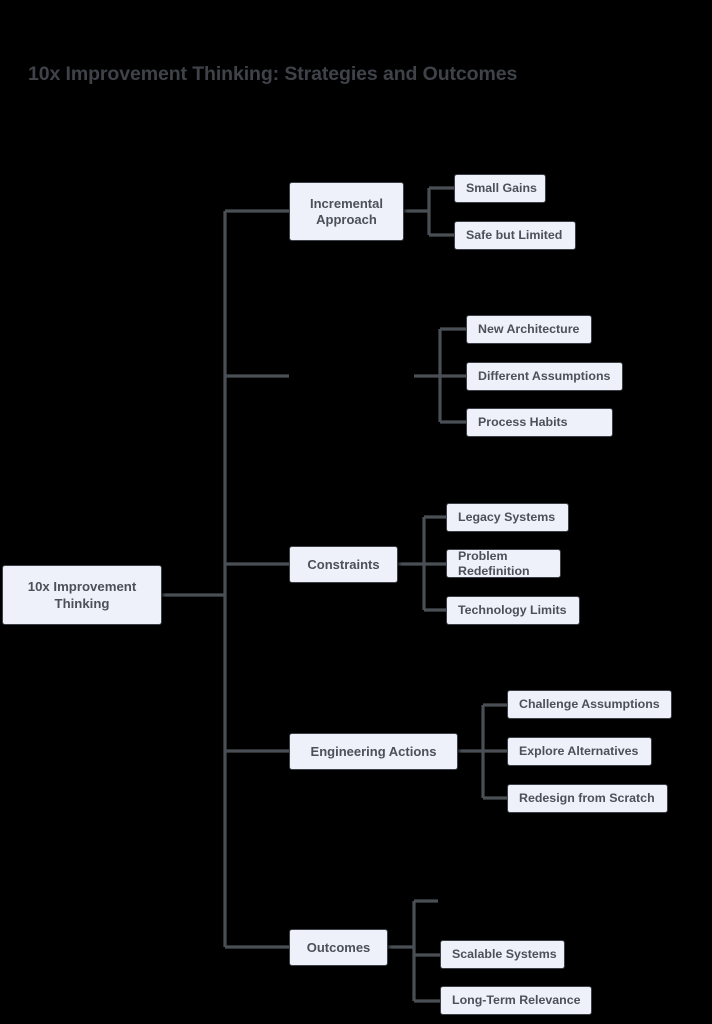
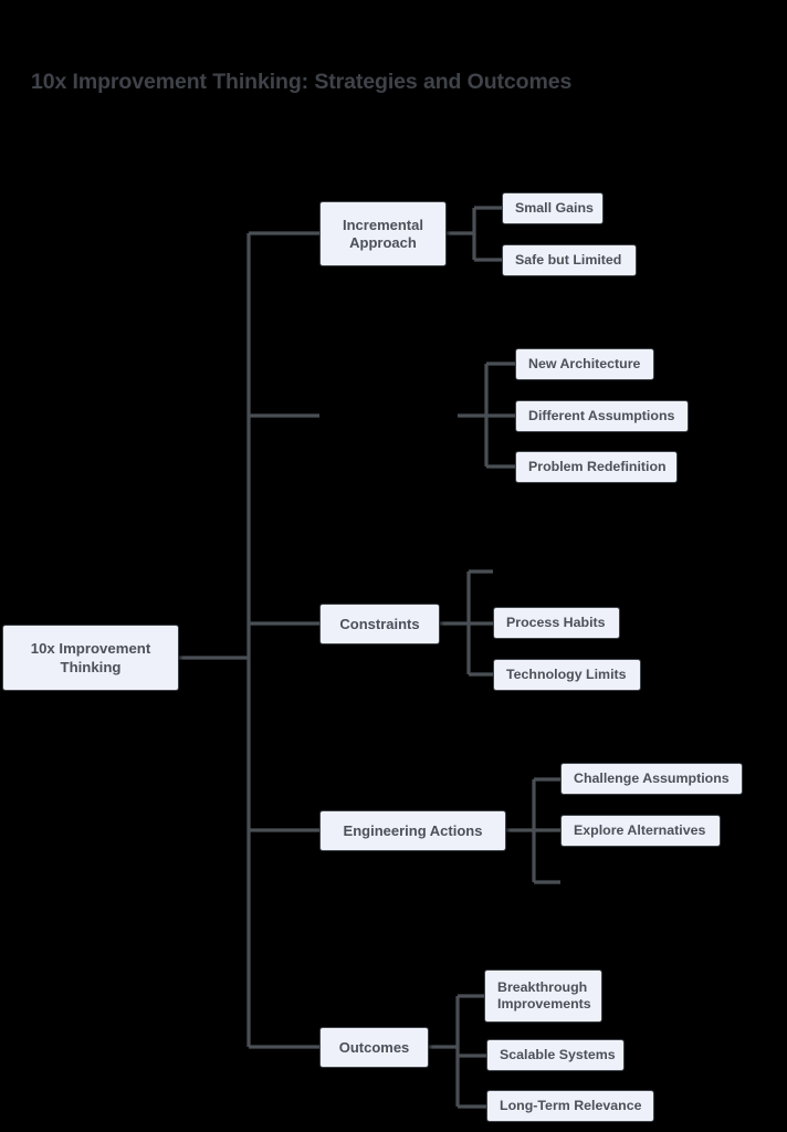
  10x Improvement Thinking: Strategies and Outcomes
  10x Improvement
  Thinking
  Incremental
  Approach
  Small Gains
  Safe but Limited
  New Architecture
  Different Assumptions
- Process Habits
+ Problem Redefinition
  Constraints
- Legacy Systems
- Problem Redefinition
+ Process Habits
  Technology Limits
  Engineering Actions
  Challenge Assumptions
  Explore Alternatives
- Redesign from Scratch
  Outcomes
+ Breakthrough
+ Improvements
  Scalable Systems
  Long-Term Relevance
